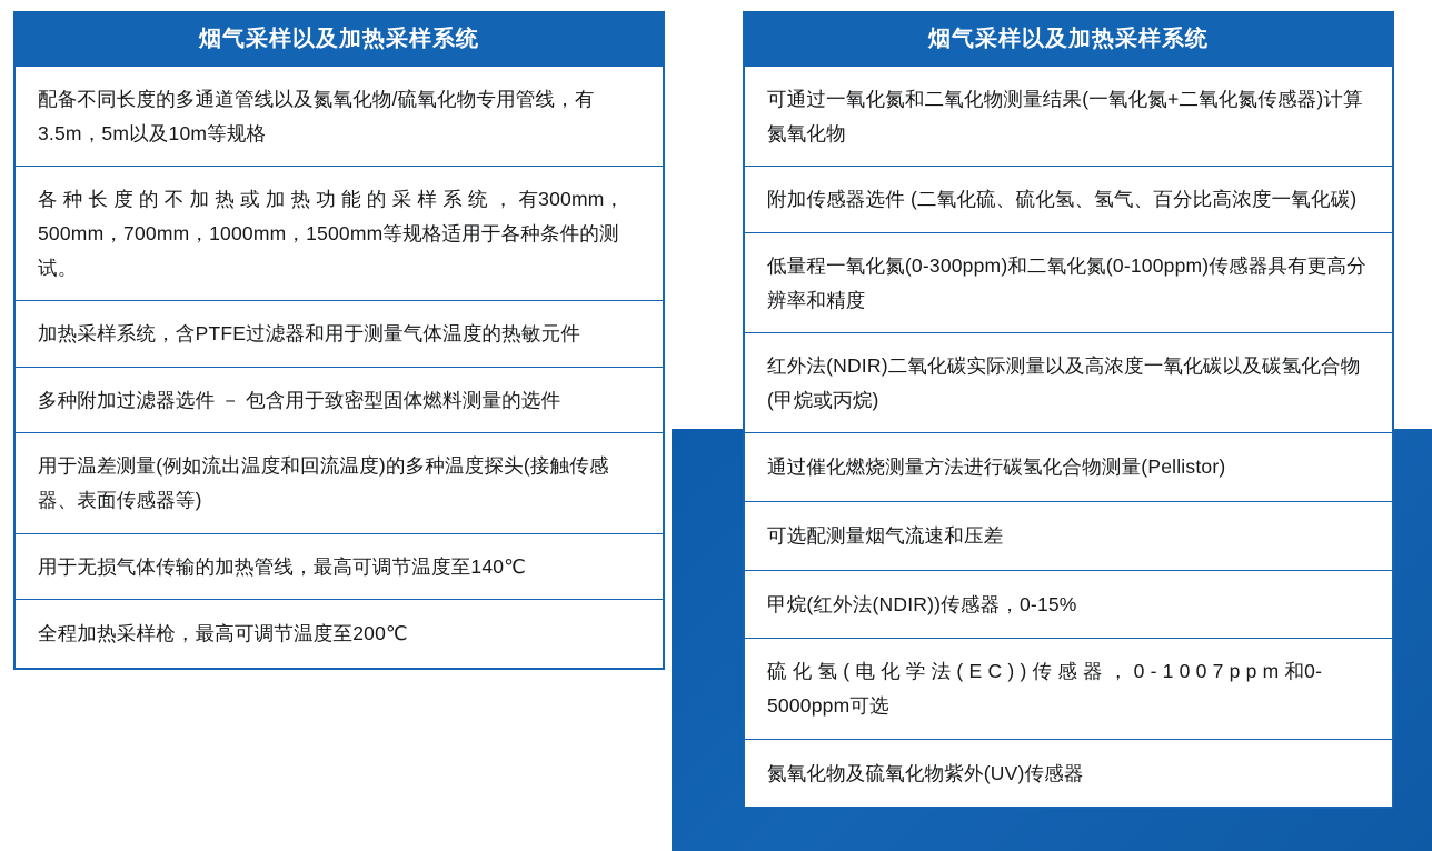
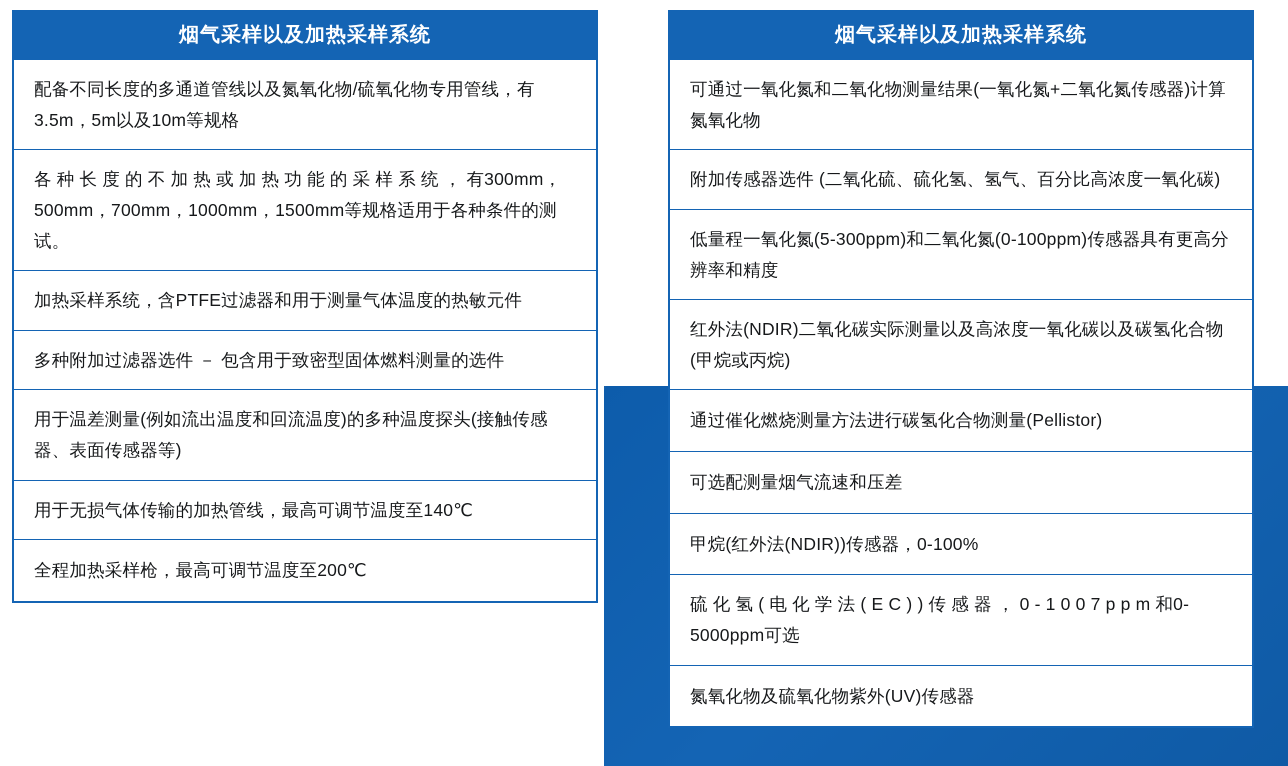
  烟气采样以及加热采样系统
  配备不同长度的多通道管线以及氮氧化物/硫氧化物专用管线，有3.5m，5m以及10m等规格
  各 种 长 度 的 不 加 热 或 加 热 功 能 的 采 样 系 统 ， 有300mm，500mm，700mm，1000mm，1500mm等规格适用于各种条件的测试。
  加热采样系统，含PTFE过滤器和用于测量气体温度的热敏元件
  多种附加过滤器选件 － 包含用于致密型固体燃料测量的选件
  用于温差测量(例如流出温度和回流温度)的多种温度探头(接触传感器、表面传感器等)
  用于无损气体传输的加热管线，最高可调节温度至140℃
  全程加热采样枪，最高可调节温度至200℃
  烟气采样以及加热采样系统
  可通过一氧化氮和二氧化物测量结果(一氧化氮+二氧化氮传感器)计算氮氧化物
  附加传感器选件 (二氧化硫、硫化氢、氢气、百分比高浓度一氧化碳)
- 低量程一氧化氮(0-300ppm)和二氧化氮(0-100ppm)传感器具有更高分辨率和精度
+ 低量程一氧化氮(5-300ppm)和二氧化氮(0-100ppm)传感器具有更高分辨率和精度
  红外法(NDIR)二氧化碳实际测量以及高浓度一氧化碳以及碳氢化合物(甲烷或丙烷)
  通过催化燃烧测量方法进行碳氢化合物测量(Pellistor)
  可选配测量烟气流速和压差
- 甲烷(红外法(NDIR))传感器，0-15%
+ 甲烷(红外法(NDIR))传感器，0-100%
  硫 化 氢 ( 电 化 学 法 ( E C ) ) 传 感 器 ， 0 - 1 0 0 7 p p m 和0-5000ppm可选
  氮氧化物及硫氧化物紫外(UV)传感器
